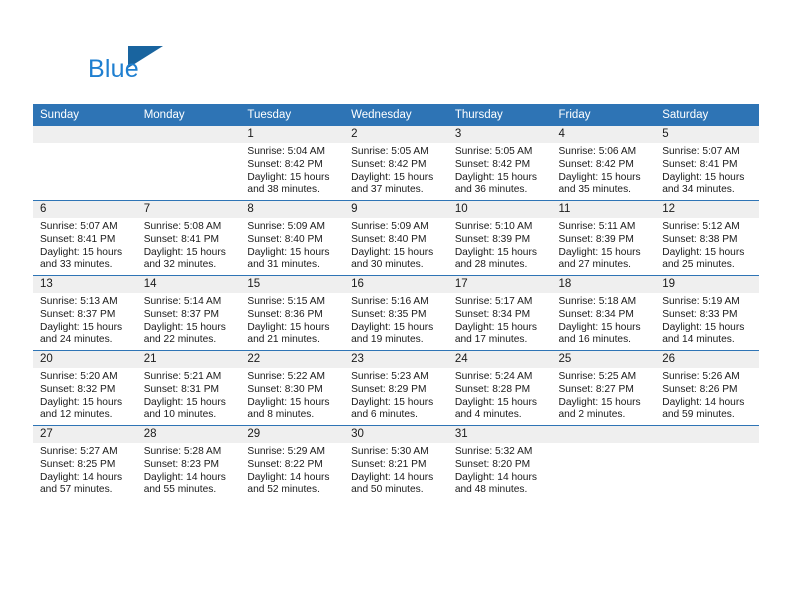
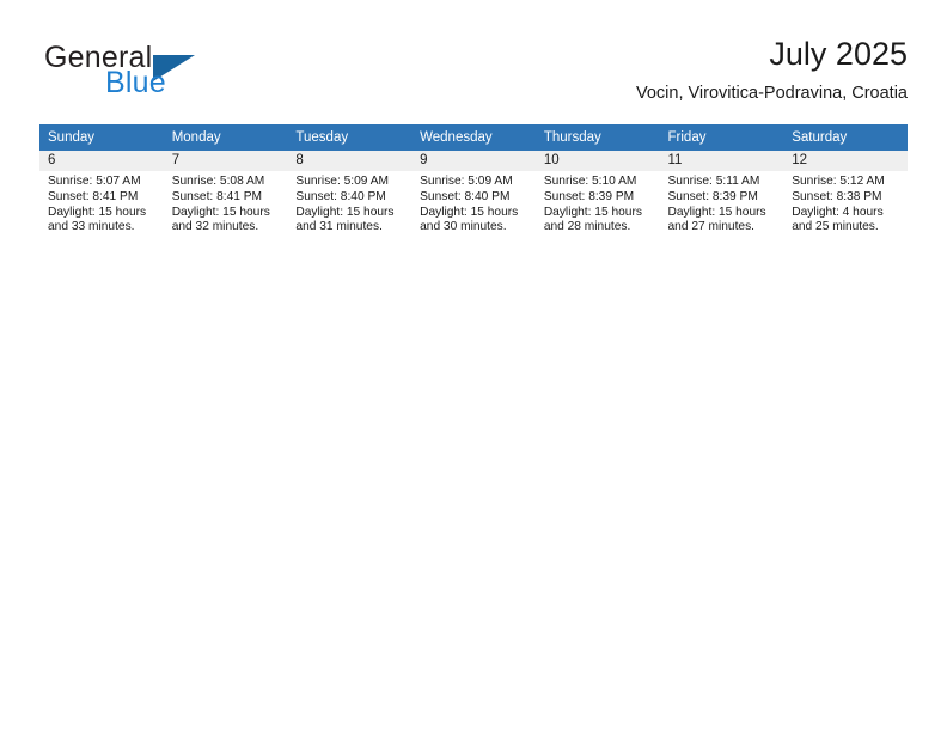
+ General
  Blue
+ July 2025
+ Vocin, Virovitica-Podravina, Croatia
  Sunday	Monday	Tuesday	Wednesday	Thursday	Friday	Saturday
- 		1Sunrise: 5:04 AMSunset: 8:42 PMDaylight: 15 hours and 38 minutes.	2Sunrise: 5:05 AMSunset: 8:42 PMDaylight: 15 hours and 37 minutes.	3Sunrise: 5:05 AMSunset: 8:42 PMDaylight: 15 hours and 36 minutes.	4Sunrise: 5:06 AMSunset: 8:42 PMDaylight: 15 hours and 35 minutes.	5Sunrise: 5:07 AMSunset: 8:41 PMDaylight: 15 hours and 34 minutes.
- 6Sunrise: 5:07 AMSunset: 8:41 PMDaylight: 15 hours and 33 minutes.	7Sunrise: 5:08 AMSunset: 8:41 PMDaylight: 15 hours and 32 minutes.	8Sunrise: 5:09 AMSunset: 8:40 PMDaylight: 15 hours and 31 minutes.	9Sunrise: 5:09 AMSunset: 8:40 PMDaylight: 15 hours and 30 minutes.	10Sunrise: 5:10 AMSunset: 8:39 PMDaylight: 15 hours and 28 minutes.	11Sunrise: 5:11 AMSunset: 8:39 PMDaylight: 15 hours and 27 minutes.	12Sunrise: 5:12 AMSunset: 8:38 PMDaylight: 15 hours and 25 minutes.
+ 6Sunrise: 5:07 AMSunset: 8:41 PMDaylight: 15 hours and 33 minutes.	7Sunrise: 5:08 AMSunset: 8:41 PMDaylight: 15 hours and 32 minutes.	8Sunrise: 5:09 AMSunset: 8:40 PMDaylight: 15 hours and 31 minutes.	9Sunrise: 5:09 AMSunset: 8:40 PMDaylight: 15 hours and 30 minutes.	10Sunrise: 5:10 AMSunset: 8:39 PMDaylight: 15 hours and 28 minutes.	11Sunrise: 5:11 AMSunset: 8:39 PMDaylight: 15 hours and 27 minutes.	12Sunrise: 5:12 AMSunset: 8:38 PMDaylight: 4 hours and 25 minutes.
- 13Sunrise: 5:13 AMSunset: 8:37 PMDaylight: 15 hours and 24 minutes.	14Sunrise: 5:14 AMSunset: 8:37 PMDaylight: 15 hours and 22 minutes.	15Sunrise: 5:15 AMSunset: 8:36 PMDaylight: 15 hours and 21 minutes.	16Sunrise: 5:16 AMSunset: 8:35 PMDaylight: 15 hours and 19 minutes.	17Sunrise: 5:17 AMSunset: 8:34 PMDaylight: 15 hours and 17 minutes.	18Sunrise: 5:18 AMSunset: 8:34 PMDaylight: 15 hours and 16 minutes.	19Sunrise: 5:19 AMSunset: 8:33 PMDaylight: 15 hours and 14 minutes.
- 20Sunrise: 5:20 AMSunset: 8:32 PMDaylight: 15 hours and 12 minutes.	21Sunrise: 5:21 AMSunset: 8:31 PMDaylight: 15 hours and 10 minutes.	22Sunrise: 5:22 AMSunset: 8:30 PMDaylight: 15 hours and 8 minutes.	23Sunrise: 5:23 AMSunset: 8:29 PMDaylight: 15 hours and 6 minutes.	24Sunrise: 5:24 AMSunset: 8:28 PMDaylight: 15 hours and 4 minutes.	25Sunrise: 5:25 AMSunset: 8:27 PMDaylight: 15 hours and 2 minutes.	26Sunrise: 5:26 AMSunset: 8:26 PMDaylight: 14 hours and 59 minutes.
- 27Sunrise: 5:27 AMSunset: 8:25 PMDaylight: 14 hours and 57 minutes.	28Sunrise: 5:28 AMSunset: 8:23 PMDaylight: 14 hours and 55 minutes.	29Sunrise: 5:29 AMSunset: 8:22 PMDaylight: 14 hours and 52 minutes.	30Sunrise: 5:30 AMSunset: 8:21 PMDaylight: 14 hours and 50 minutes.	31Sunrise: 5:32 AMSunset: 8:20 PMDaylight: 14 hours and 48 minutes.
